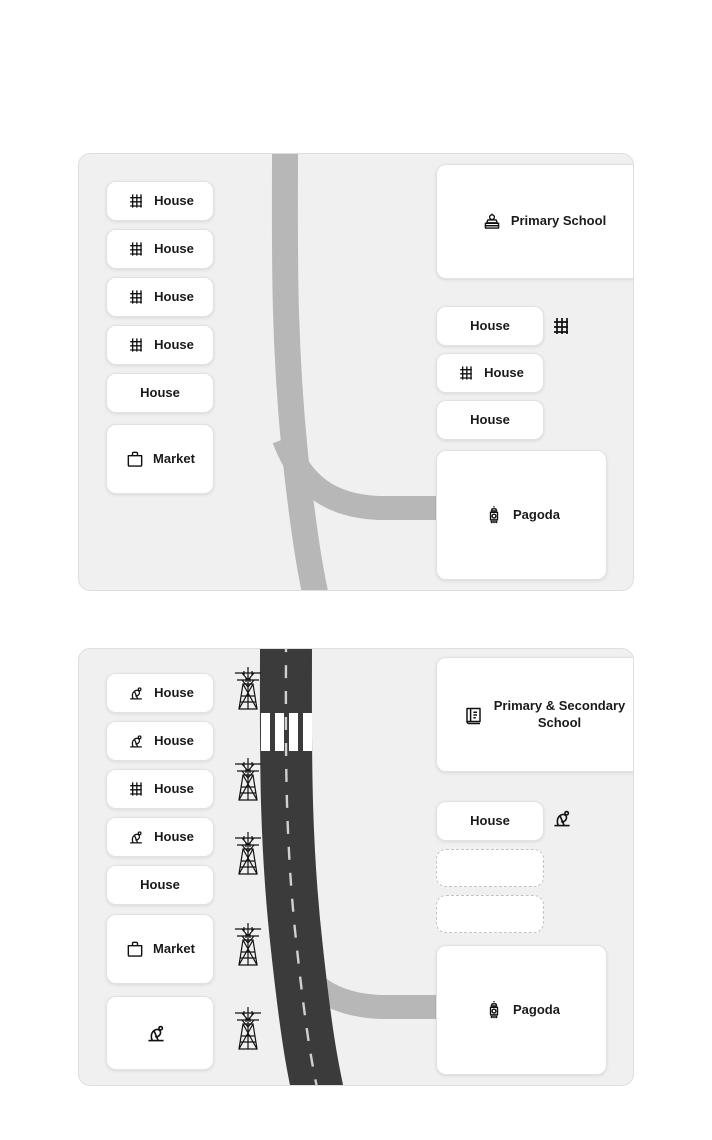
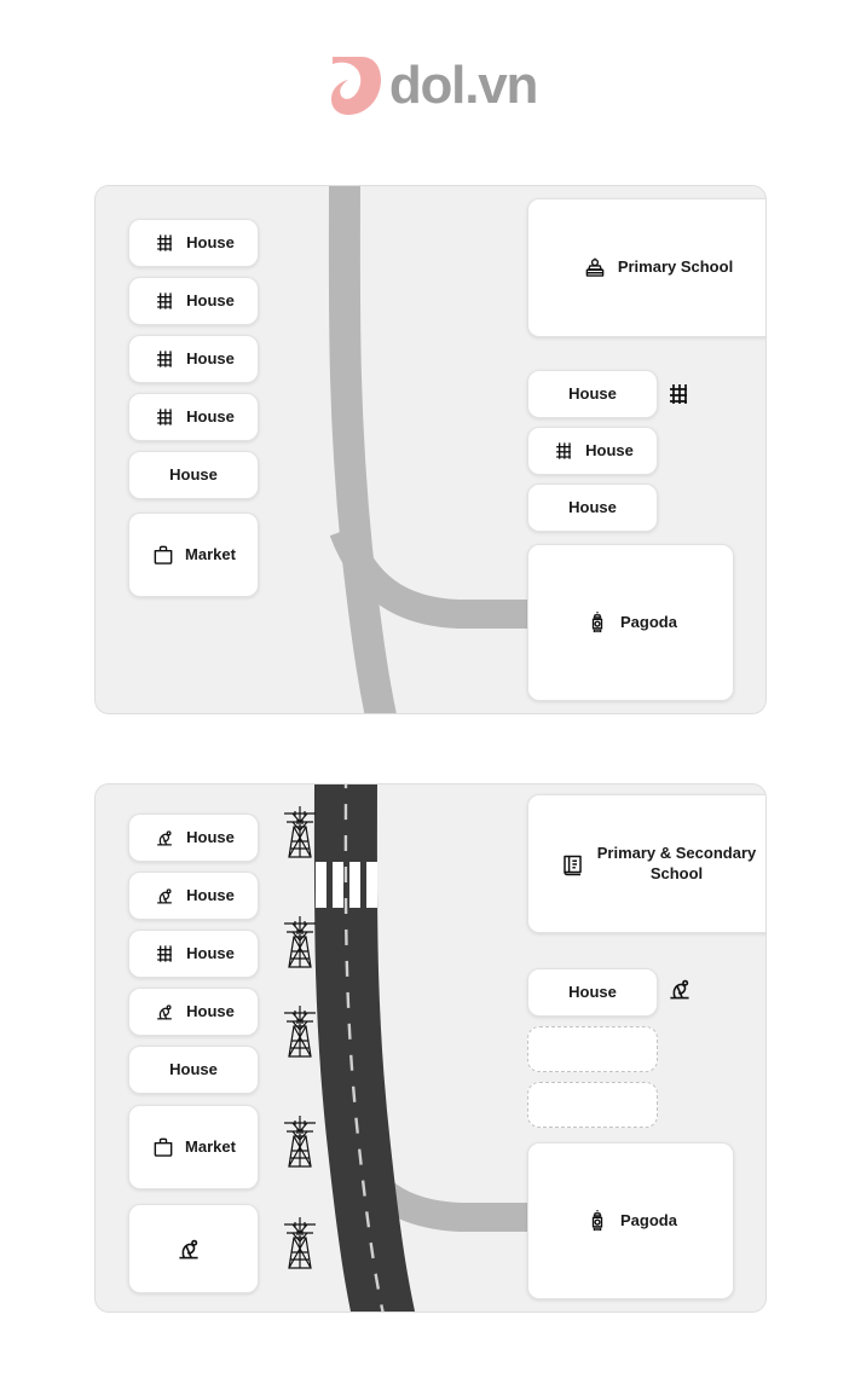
+ dol.vn
  House
  House
  House
  House
  House
  Market
  Primary School
  House
  House
  House
  Pagoda
  House
  House
  House
  House
  House
  Market
  Primary & Secondary
  School
  House
  Pagoda
